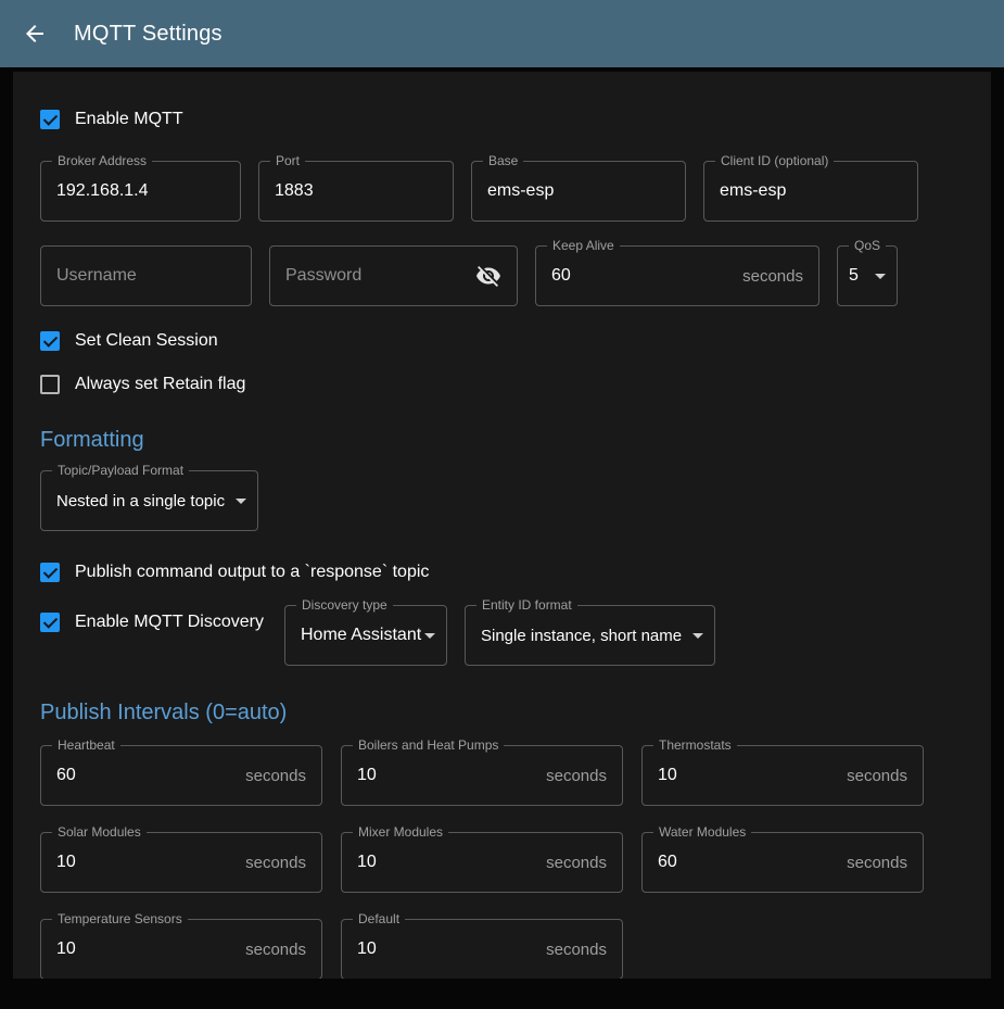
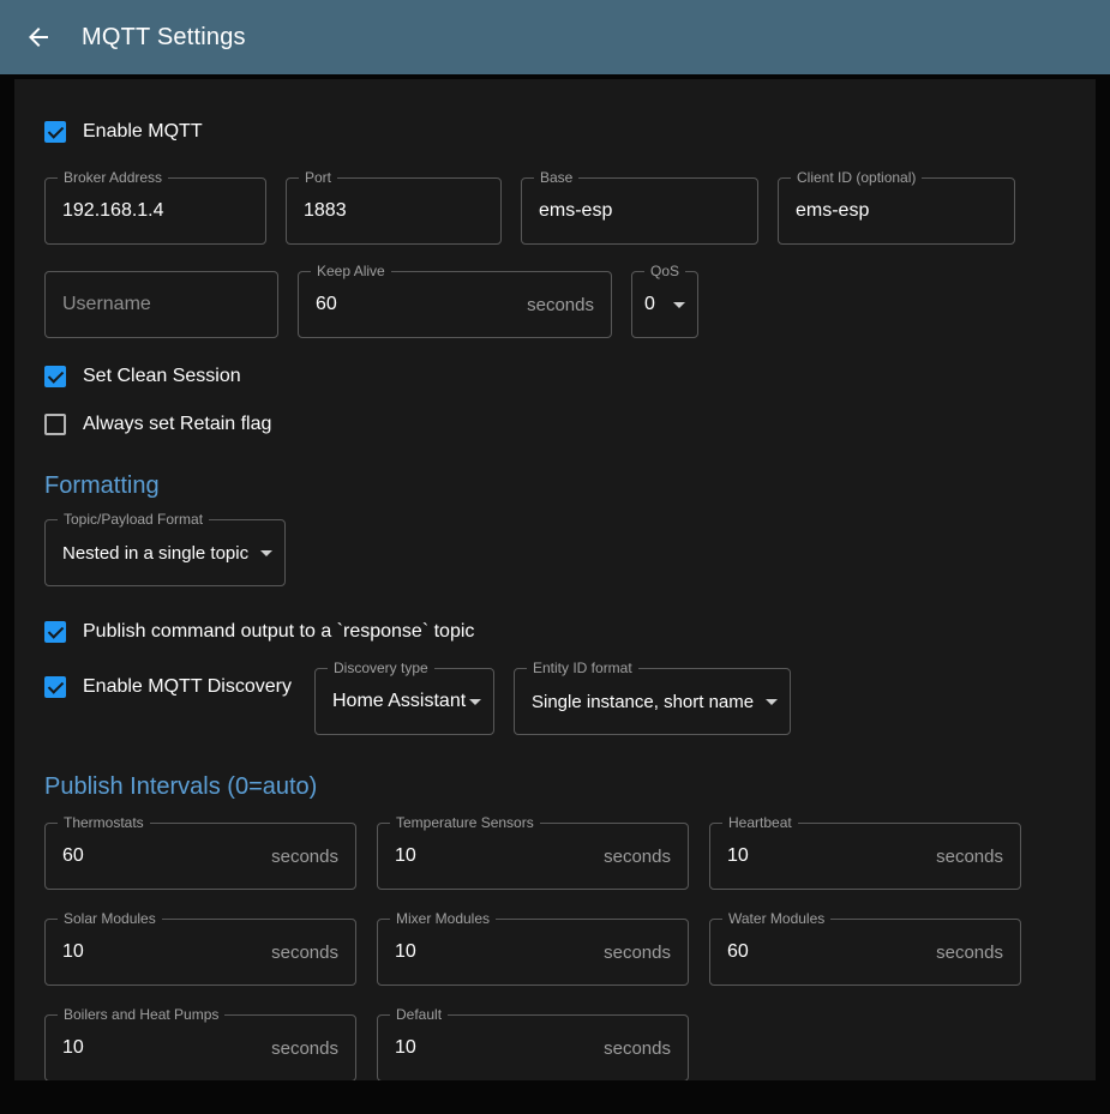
  MQTT Settings
  Enable MQTT
  Broker Address
  192.168.1.4
  Port
  1883
  Base
  ems-esp
  Client ID (optional)
  ems-esp
  Username
- Password
  Keep Alive
  60
  seconds
  QoS
- 5
+ 0
  Set Clean Session
  Always set Retain flag
  Formatting
  Topic/Payload Format
  Nested in a single topic
  Publish command output to a `response` topic
  Enable MQTT Discovery
  Discovery type
  Home Assistant
  Entity ID format
  Single instance, short name
  Publish Intervals (0=auto)
- Heartbeat
+ Thermostats
  60
  seconds
- Boilers and Heat Pumps
+ Temperature Sensors
  10
  seconds
- Thermostats
+ Heartbeat
  10
  seconds
  Solar Modules
  10
  seconds
  Mixer Modules
  10
  seconds
  Water Modules
  60
  seconds
- Temperature Sensors
+ Boilers and Heat Pumps
  10
  seconds
  Default
  10
  seconds
